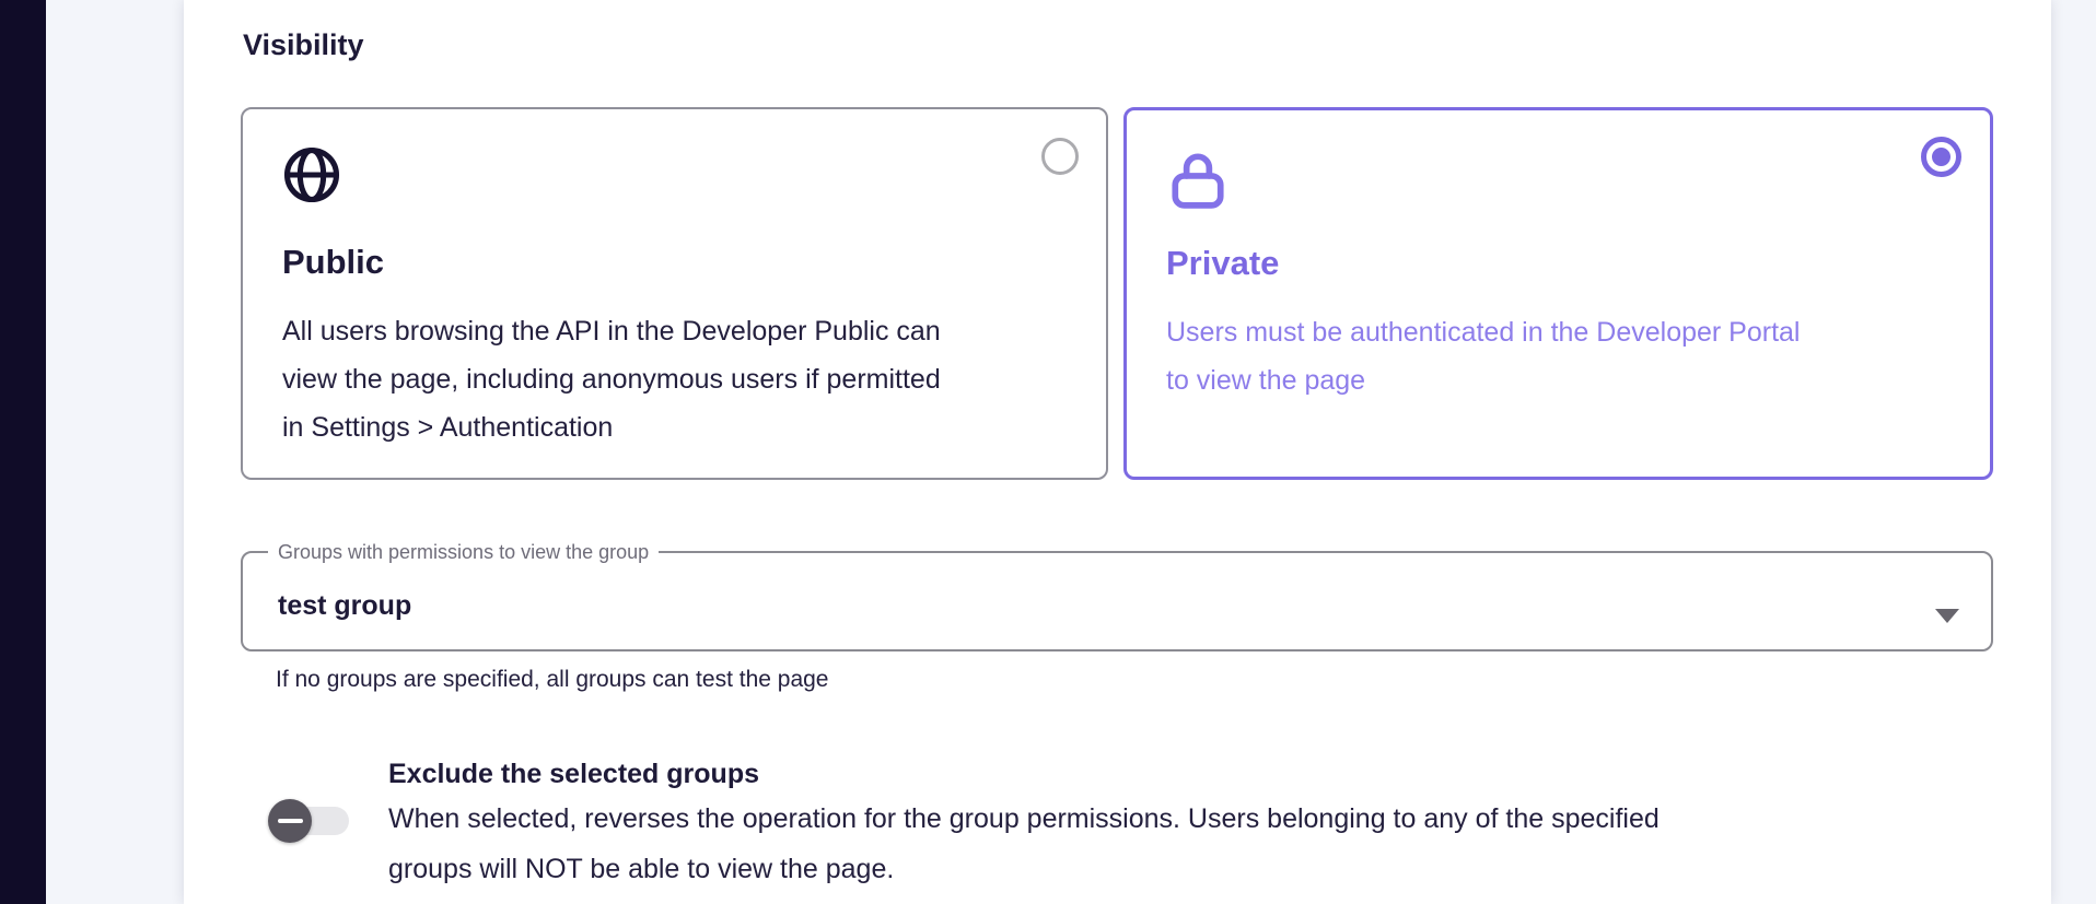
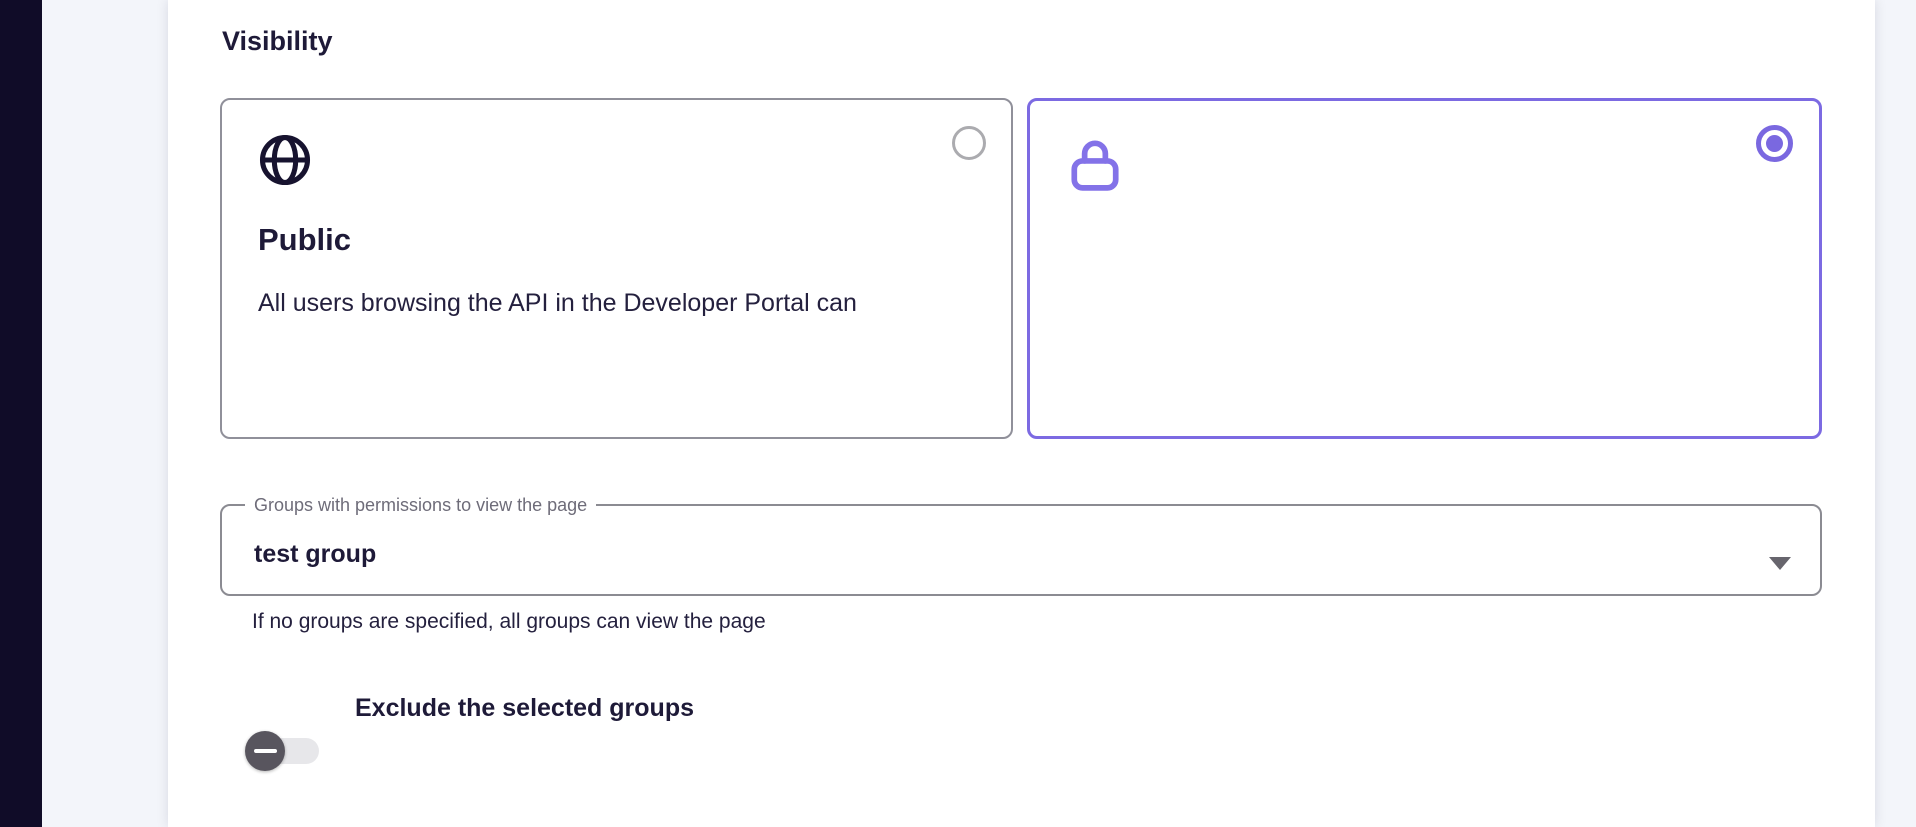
  Visibility
  Public
- All users browsing the API in the Developer Public can
+ All users browsing the API in the Developer Portal can
- view the page, including anonymous users if permitted
- in Settings > Authentication
- Private
- Users must be authenticated in the Developer Portal
- to view the page
- Groups with permissions to view the group
+ Groups with permissions to view the page
  test group
- If no groups are specified, all groups can test the page
+ If no groups are specified, all groups can view the page
  Exclude the selected groups
- When selected, reverses the operation for the group permissions. Users belonging to any of the specified
- groups will NOT be able to view the page.
